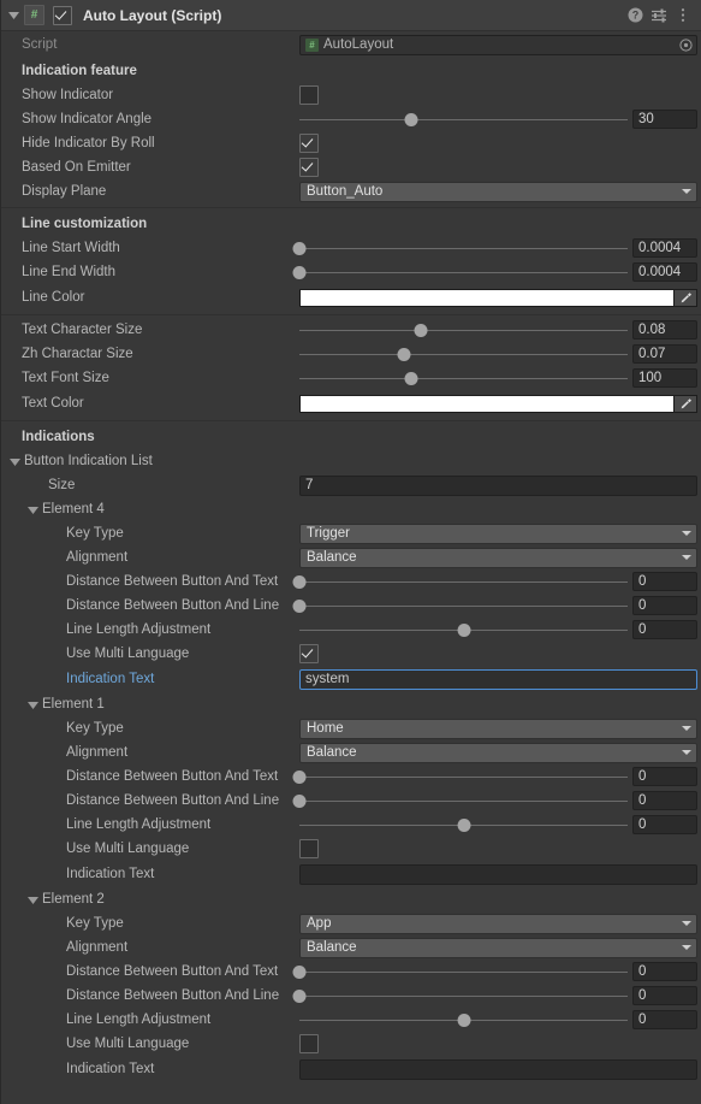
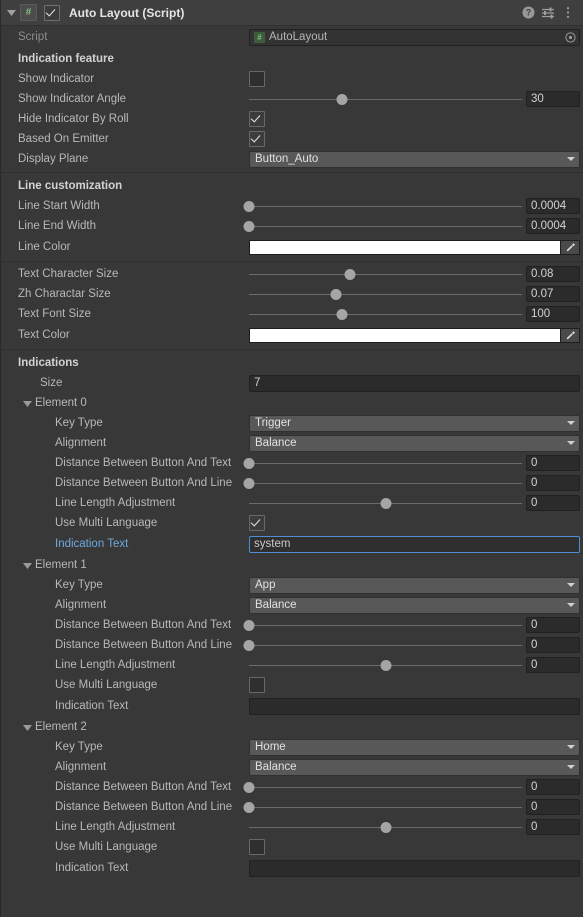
  #
  Auto Layout (Script)
  ?
  Script
  #
  AutoLayout
  Indication feature
  Show Indicator
  Show Indicator Angle
  30
  Hide Indicator By Roll
  Based On Emitter
  Display Plane
  Button_Auto
  Line customization
  Line Start Width
  0.0004
  Line End Width
  0.0004
  Line Color
  Text Character Size
  0.08
  Zh Charactar Size
  0.07
  Text Font Size
  100
  Text Color
  Indications
- Button Indication List
  Size
  7
- Element 4
+ Element 0
  Key Type
  Trigger
  Alignment
  Balance
  Distance Between Button And Text
  0
  Distance Between Button And Line
  0
  Line Length Adjustment
  0
  Use Multi Language
  Indication Text
  system
  Element 1
  Key Type
- Home
+ App
  Alignment
  Balance
  Distance Between Button And Text
  0
  Distance Between Button And Line
  0
  Line Length Adjustment
  0
  Use Multi Language
  Indication Text
  Element 2
  Key Type
- App
+ Home
  Alignment
  Balance
  Distance Between Button And Text
  0
  Distance Between Button And Line
  0
  Line Length Adjustment
  0
  Use Multi Language
  Indication Text
